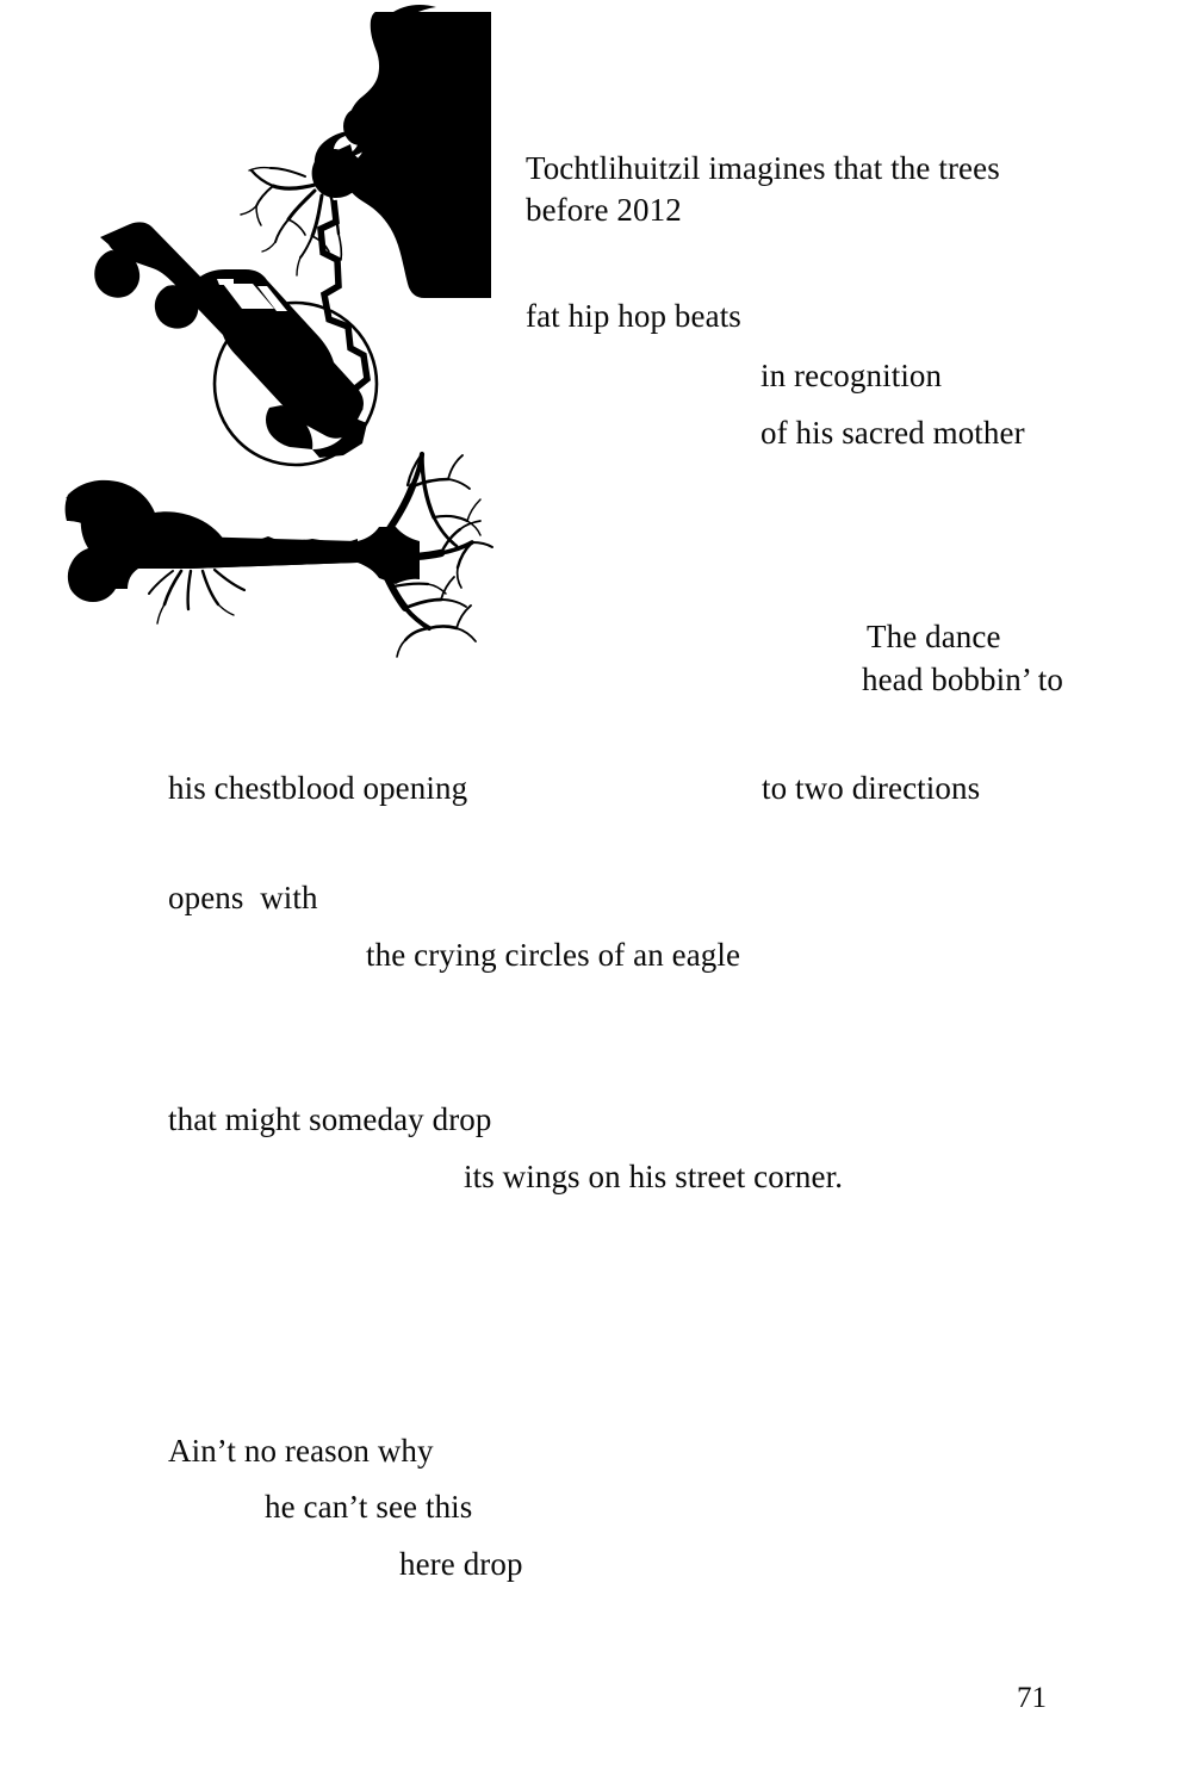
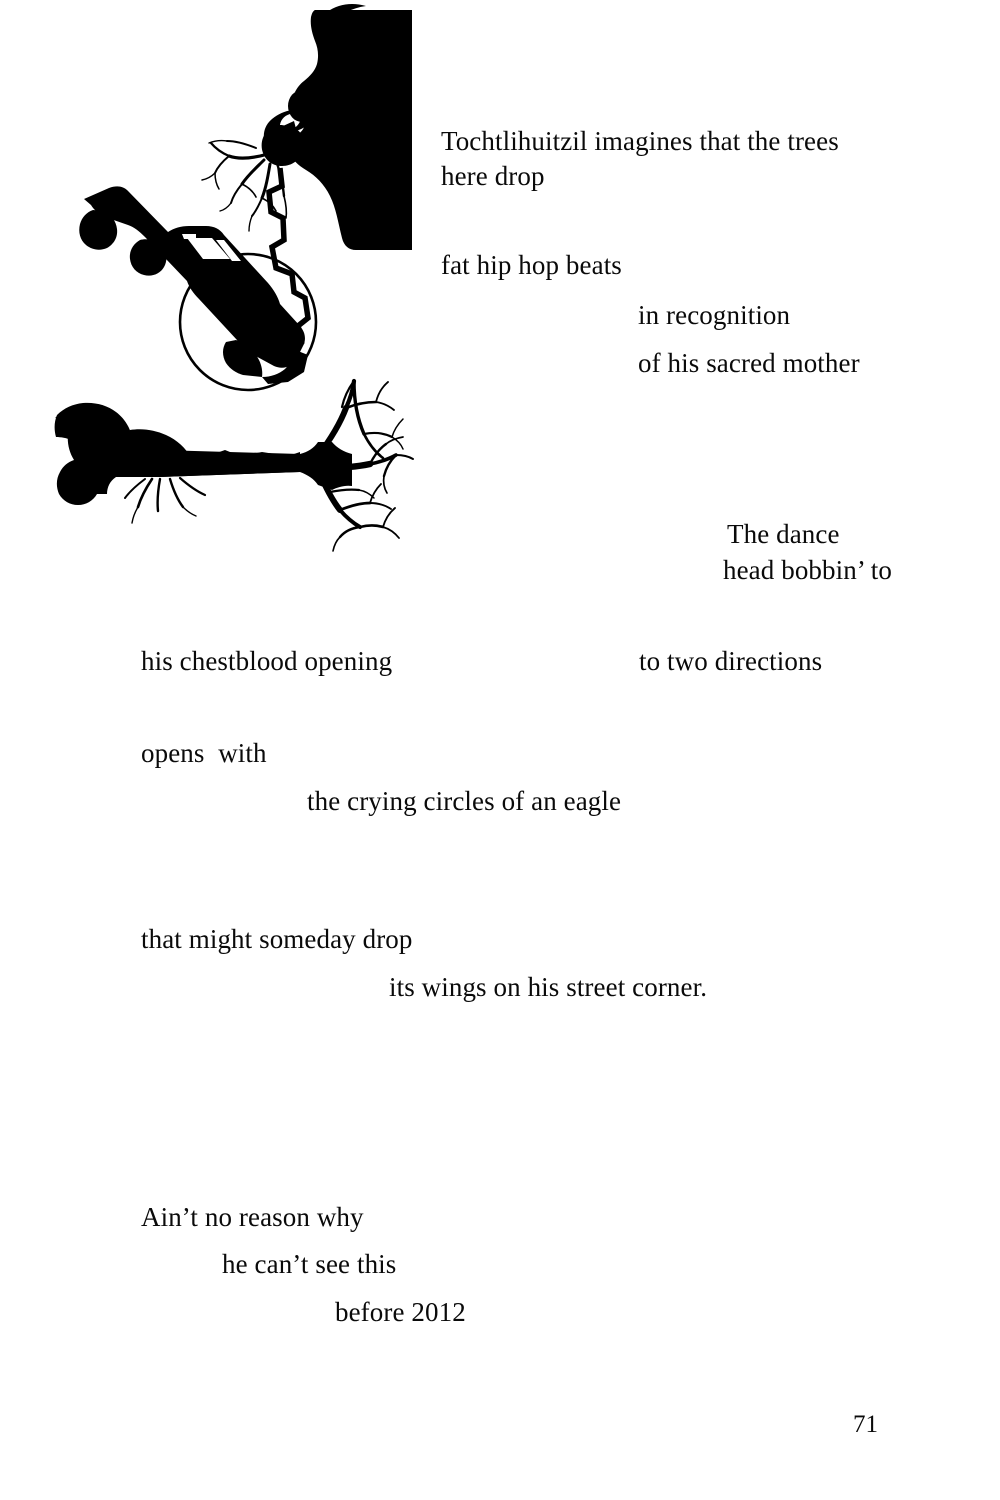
  Tochtlihuitzil imagines that the trees
- before 2012
+ here drop
  fat hip hop beats
  in recognition
  of his sacred mother
  The dance
  head bobbin’ to
  his chestblood opening
  to two directions
  opens with
  the crying circles of an eagle
  that might someday drop
  its wings on his street corner.
  Ain’t no reason why
  he can’t see this
- here drop
+ before 2012
  71
